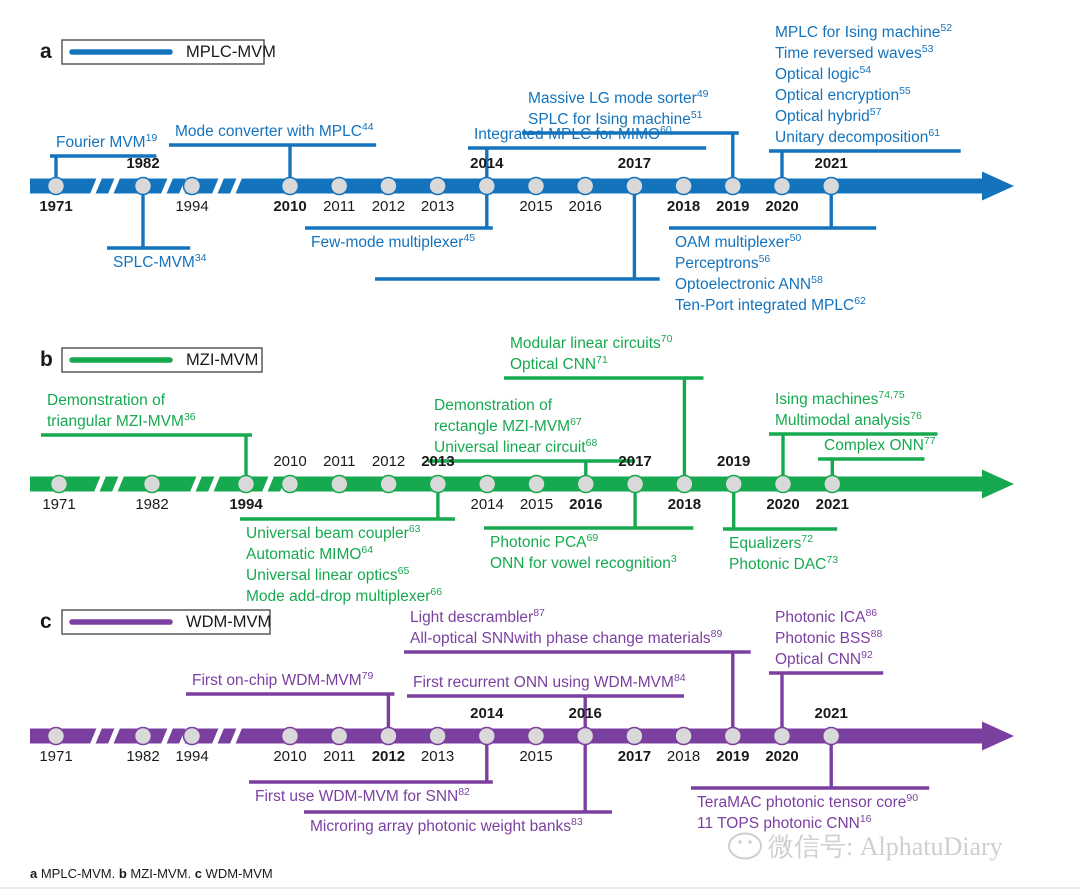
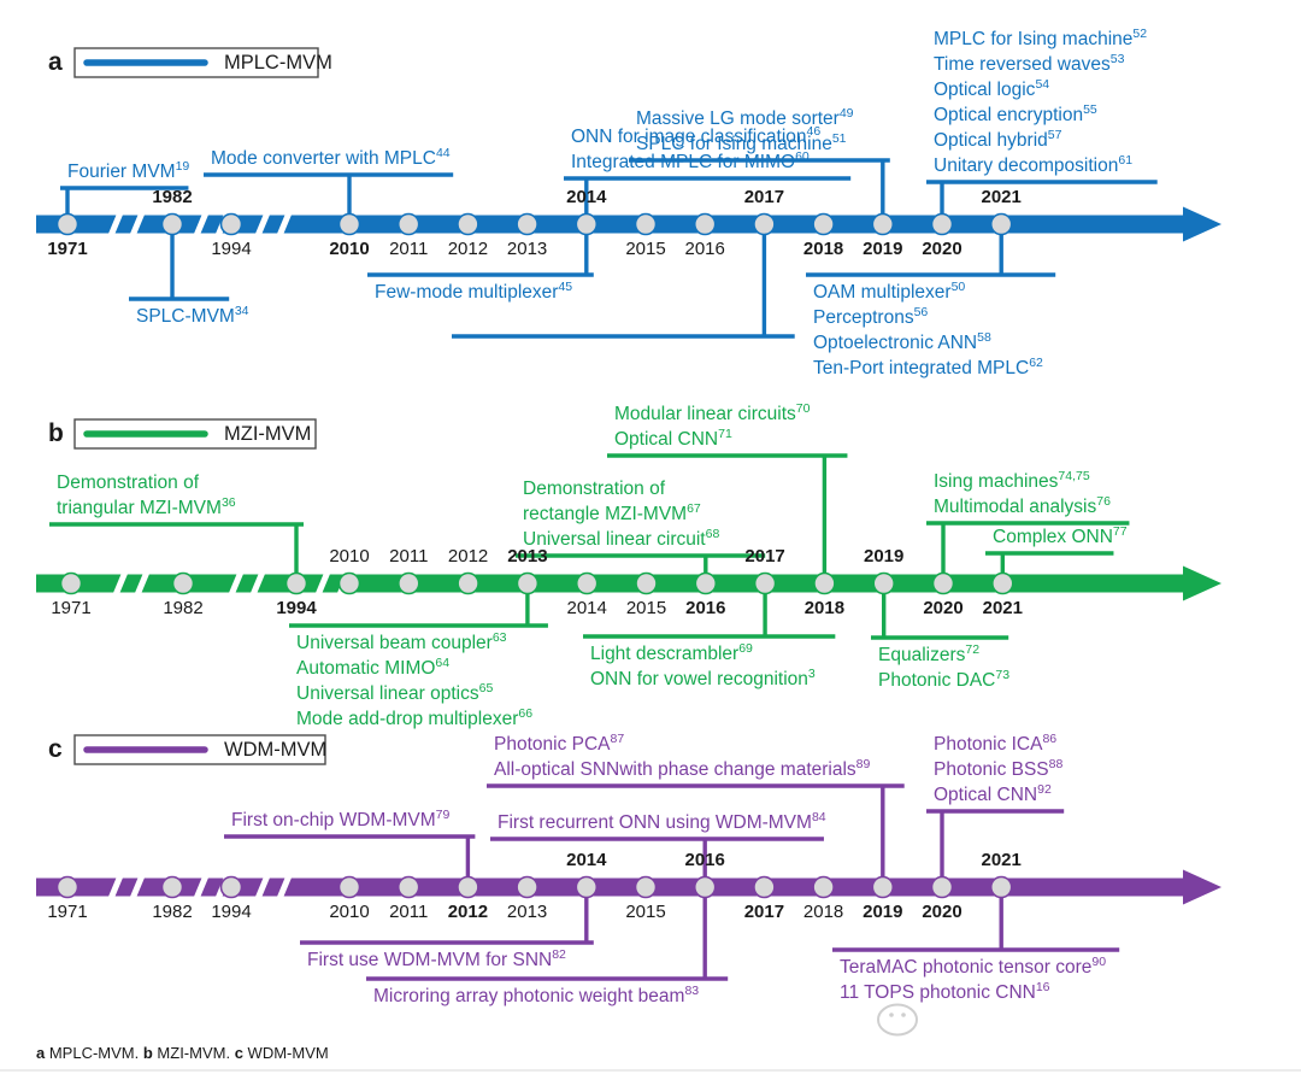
  a
  MPLC-MVM
  1971
  1982
  1994
  2010
  2011
  2012
  2013
  2014
  2015
  2016
  2017
  2018
  2019
  2020
  2021
  Fourier MVM19
  Mode converter with MPLC44
+ ONN for image classification46
  Integrated MPLC for MIMO60
  Massive LG mode sorter49
  SPLC for Ising machine51
  MPLC for Ising machine52
  Time reversed waves53
  Optical logic54
  Optical encryption55
  Optical hybrid57
  Unitary decomposition61
  SPLC-MVM34
  Few-mode multiplexer45
  OAM multiplexer50
  Perceptrons56
  Optoelectronic ANN58
  Ten-Port integrated MPLC62
  b
  MZI-MVM
  1971
  1982
  1994
  2010
  2011
  2012
  2013
  2014
  2015
  2016
  2017
  2018
  2019
  2020
  2021
  Demonstration of
  triangular MZI-MVM36
  Demonstration of
  rectangle MZI-MVM67
  Universal linear circuit68
  Modular linear circuits70
  Optical CNN71
  Ising machines74,75
  Multimodal analysis76
  Complex ONN77
  Universal beam coupler63
  Automatic MIMO64
  Universal linear optics65
  Mode add-drop multiplexer66
- Photonic PCA69
+ Light descrambler69
  ONN for vowel recognition3
  Equalizers72
  Photonic DAC73
  c
  WDM-MVM
  1971
  1982
  1994
  2010
  2011
  2012
  2013
  2014
  2015
  2016
  2017
  2018
  2019
  2020
  2021
  First on-chip WDM-MVM79
  First recurrent ONN using WDM-MVM84
- Light descrambler87
+ Photonic PCA87
  All-optical SNNwith phase change materials89
  Photonic ICA86
  Photonic BSS88
  Optical CNN92
  First use WDM-MVM for SNN82
- Microring array photonic weight banks83
+ Microring array photonic weight beam83
  TeraMAC photonic tensor core90
  11 TOPS photonic CNN16
  a MPLC-MVM. b MZI-MVM. c WDM-MVM
- 微信号: AlphatuDiary
